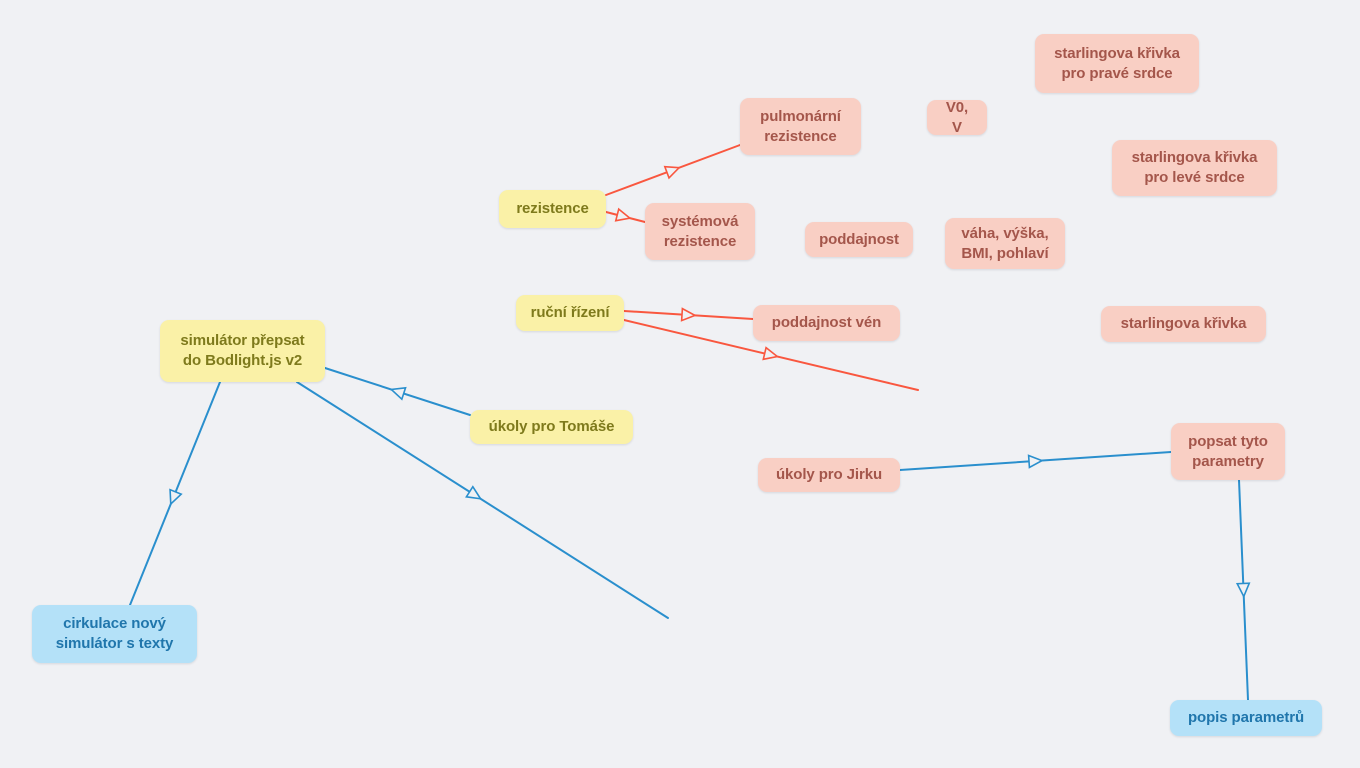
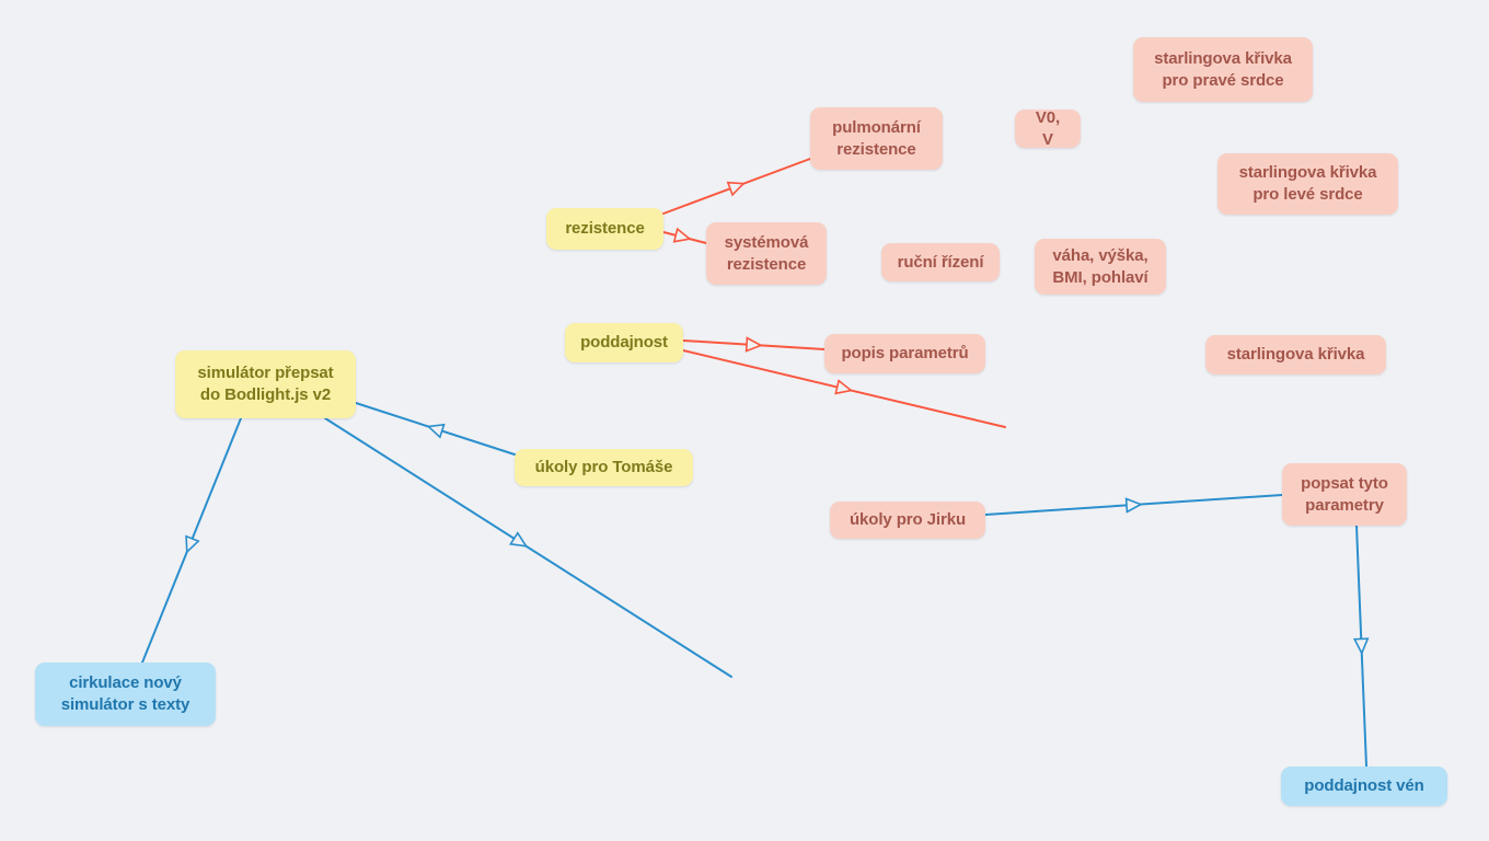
  rezistence
  pulmonární
  rezistence
  systémová
  rezistence
  V0, V
  starlingova křivka
  pro pravé srdce
  starlingova křivka
  pro levé srdce
- poddajnost
+ ruční řízení
  váha, výška,
  BMI, pohlaví
- ruční řízení
+ poddajnost
- poddajnost vén
+ popis parametrů
  starlingova křivka
  simulátor přepsat
  do Bodlight.js v2
  úkoly pro Tomáše
  úkoly pro Jirku
  popsat tyto
  parametry
  cirkulace nový
  simulátor s texty
- popis parametrů
+ poddajnost vén
